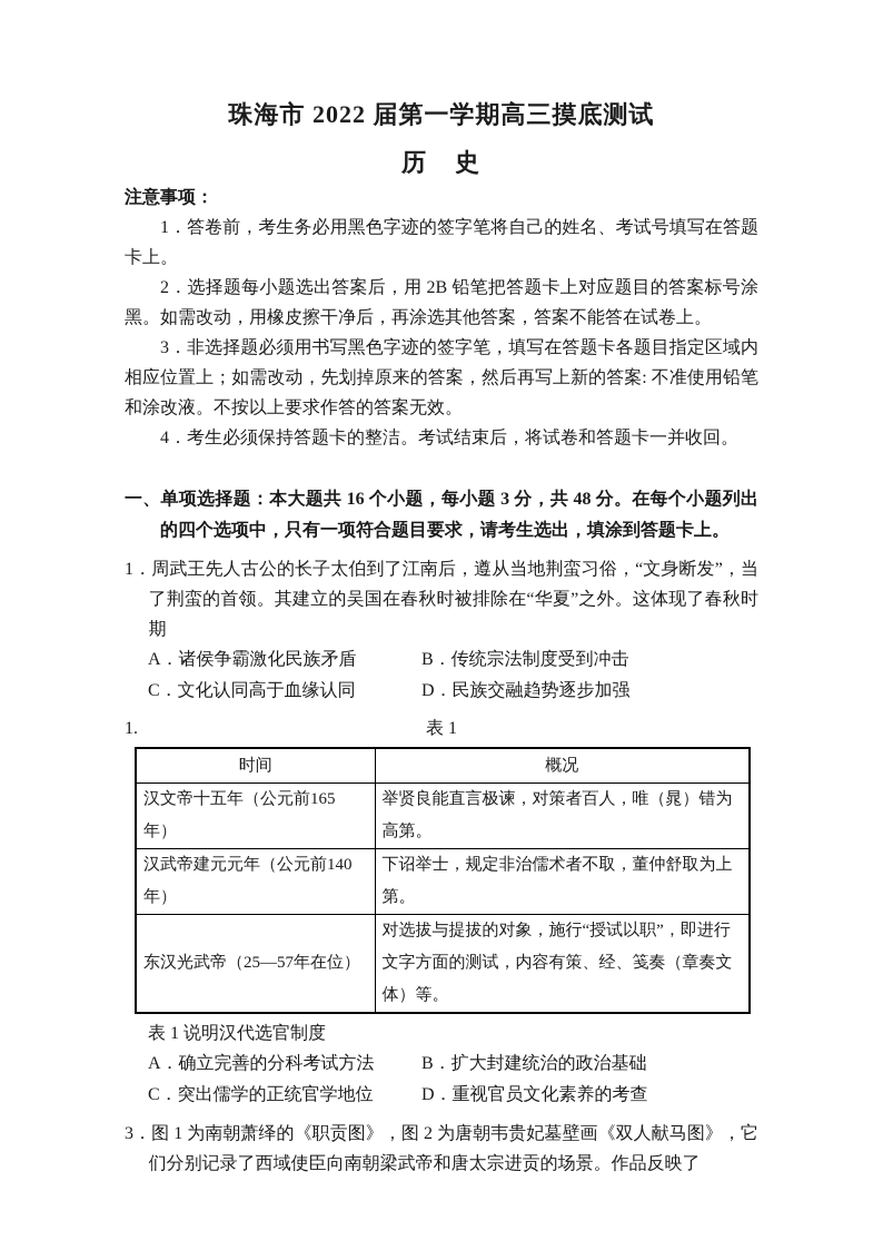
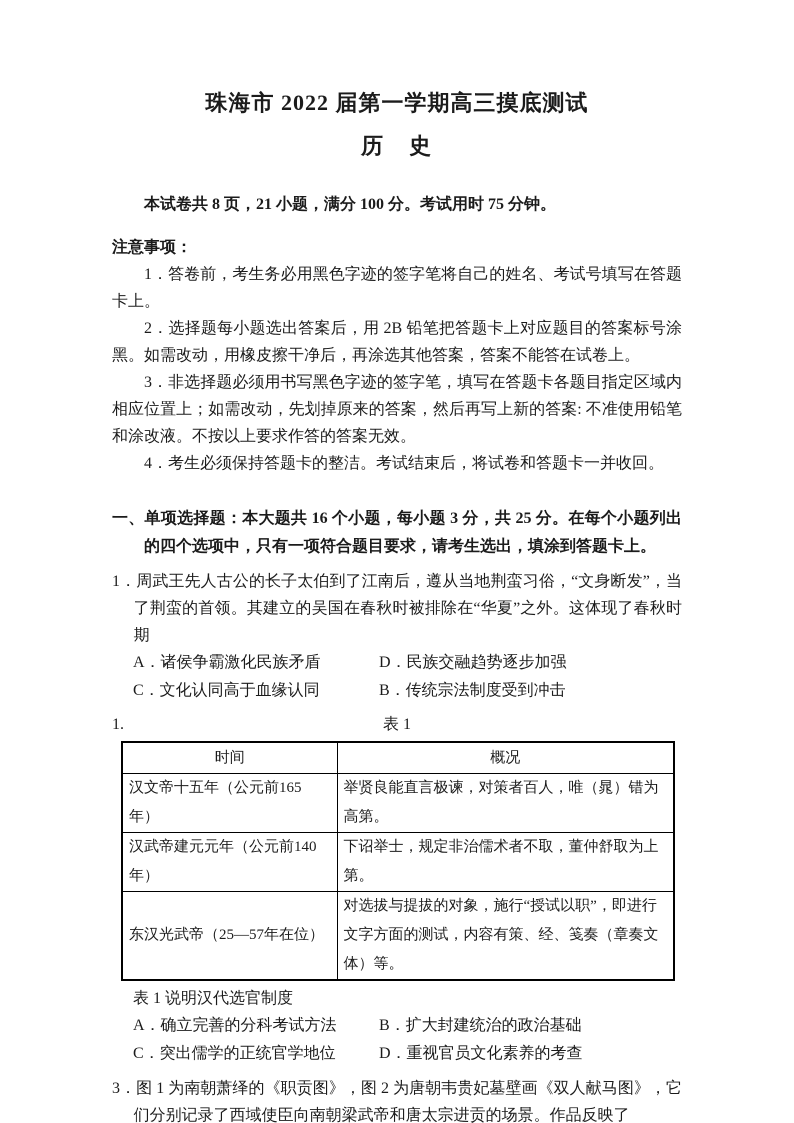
  珠海市 2022 届第一学期高三摸底测试
  历 史
+ 本试卷共 8 页，21 小题，满分 100 分。考试用时 75 分钟。
  注意事项：
  1．答卷前，考生务必用黑色字迹的签字笔将自己的姓名、考试号填写在答题卡上。
  2．选择题每小题选出答案后，用 2B 铅笔把答题卡上对应题目的答案标号涂黑。如需改动，用橡皮擦干净后，再涂选其他答案，答案不能答在试卷上。
  3．非选择题必须用书写黑色字迹的签字笔，填写在答题卡各题目指定区域内相应位置上；如需改动，先划掉原来的答案，然后再写上新的答案: 不准使用铅笔和涂改液。不按以上要求作答的答案无效。
  4．考生必须保持答题卡的整洁。考试结束后，将试卷和答题卡一并收回。
- 一、单项选择题：本大题共 16 个小题，每小题 3 分，共 48 分。在每个小题列出的四个选项中，只有一项符合题目要求，请考生选出，填涂到答题卡上。
+ 一、单项选择题：本大题共 16 个小题，每小题 3 分，共 25 分。在每个小题列出的四个选项中，只有一项符合题目要求，请考生选出，填涂到答题卡上。
  1．周武王先人古公的长子太伯到了江南后，遵从当地荆蛮习俗，“文身断发”，当了荆蛮的首领。其建立的吴国在春秋时被排除在“华夏”之外。这体现了春秋时期
  A．诸侯争霸激化民族矛盾
- B．传统宗法制度受到冲击
+ D．民族交融趋势逐步加强
  C．文化认同高于血缘认同
- D．民族交融趋势逐步加强
+ B．传统宗法制度受到冲击
  1.
  表 1
  时间	概况
  汉文帝十五年（公元前165年）	举贤良能直言极谏，对策者百人，唯（晁）错为高第。
  汉武帝建元元年（公元前140年）	下诏举士，规定非治儒术者不取，董仲舒取为上第。
  东汉光武帝（25—57年在位）	对选拔与提拔的对象，施行“授试以职”，即进行文字方面的测试，内容有策、经、笺奏（章奏文体）等。
  表 1 说明汉代选官制度
  A．确立完善的分科考试方法
  B．扩大封建统治的政治基础
  C．突出儒学的正统官学地位
  D．重视官员文化素养的考查
  3．图 1 为南朝萧绎的《职贡图》，图 2 为唐朝韦贵妃墓壁画《双人献马图》，它们分别记录了西域使臣向南朝梁武帝和唐太宗进贡的场景。作品反映了
